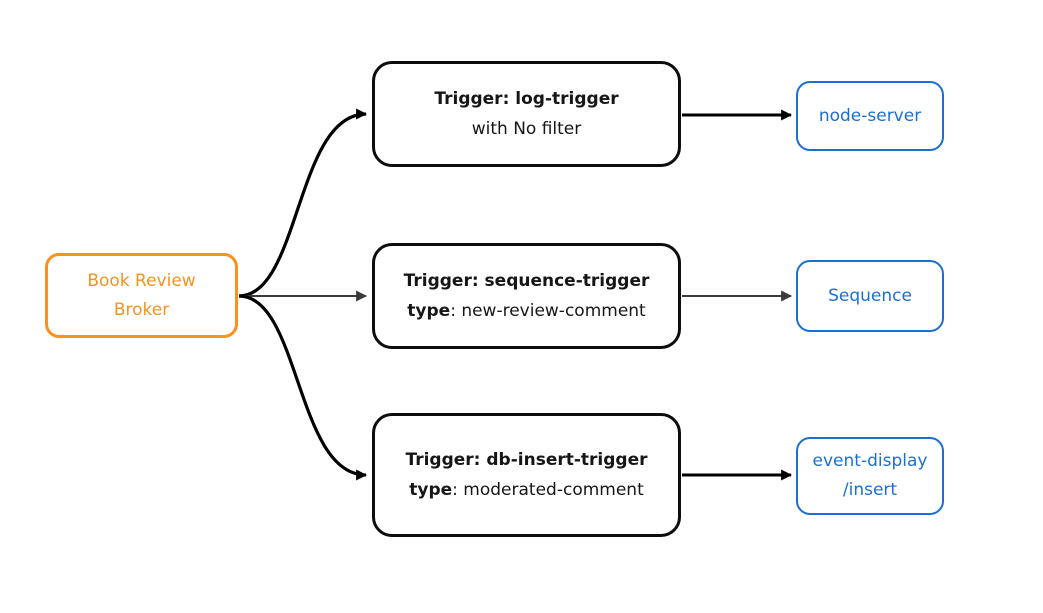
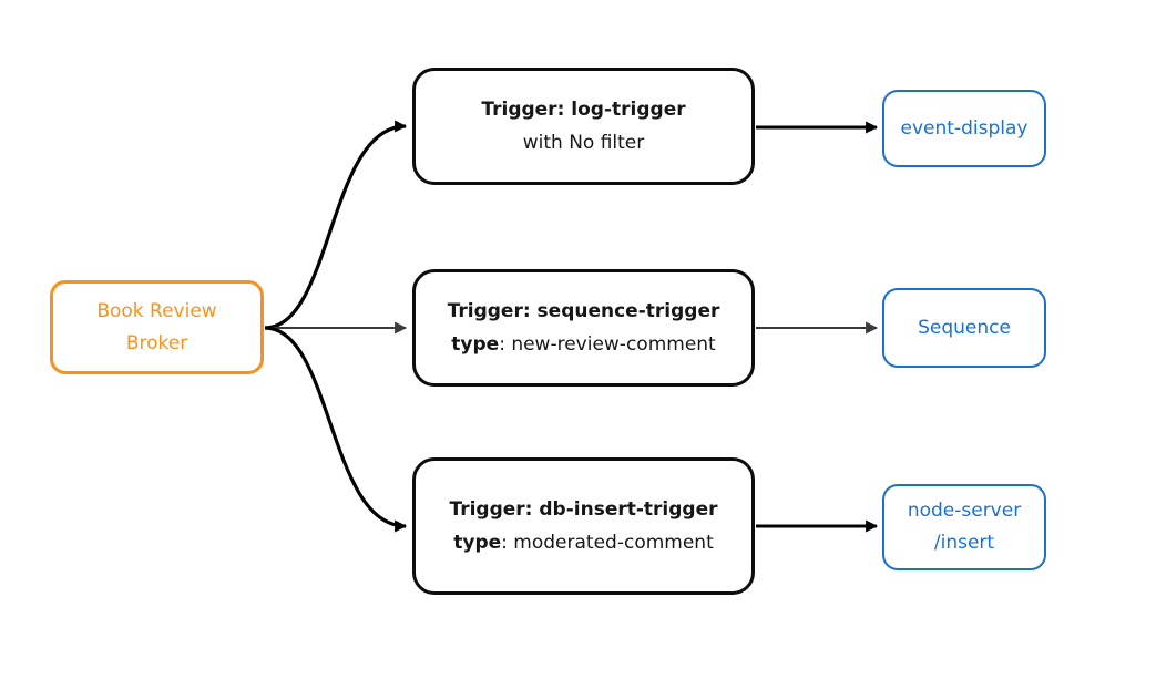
  Book Review
  Broker
  Trigger: log-trigger
  with No filter
  Trigger: sequence-trigger
  type: new-review-comment
  Trigger: db-insert-trigger
  type: moderated-comment
- node-server
+ event-display
  Sequence
- event-display
+ node-server
  /insert
